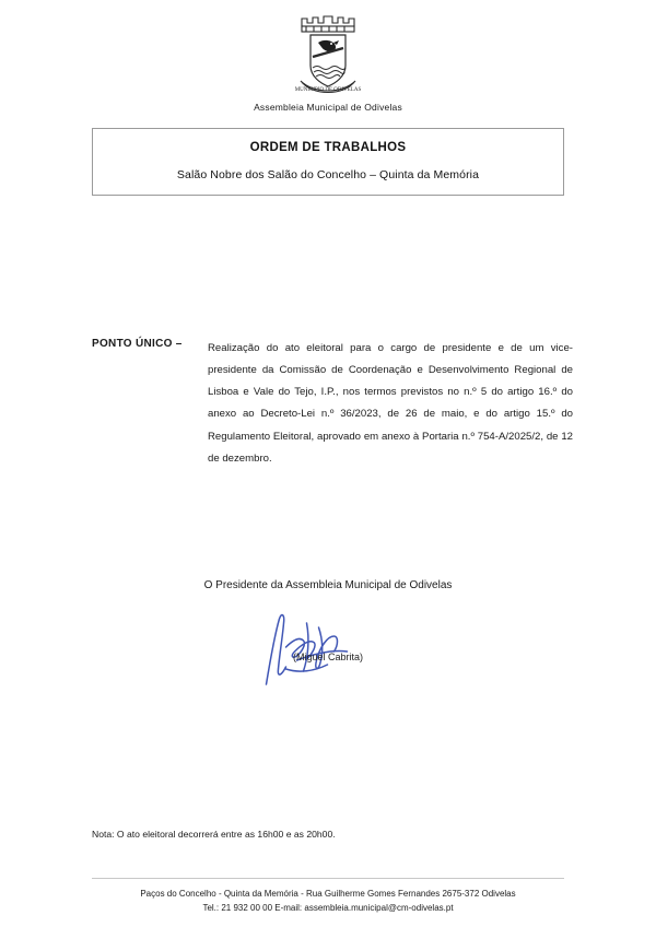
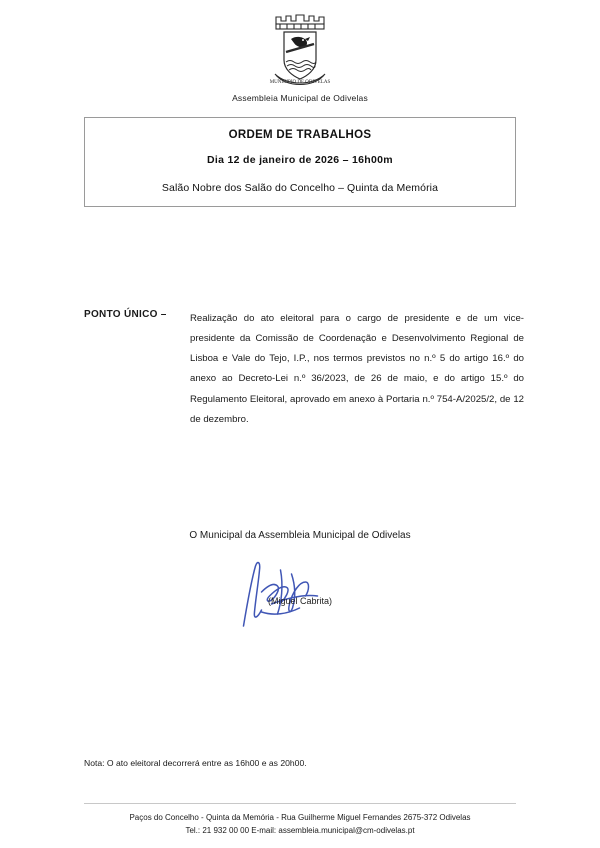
  Assembleia Municipal de Odivelas
  ORDEM DE TRABALHOS
+ Dia 12 de janeiro de 2026 – 16h00m
  Salão Nobre dos Salão do Concelho – Quinta da Memória
  PONTO ÚNICO –
  Realização do ato eleitoral para o cargo de presidente e de um vice-presidente da Comissão de Coordenação e Desenvolvimento Regional de Lisboa e Vale do Tejo, I.P., nos termos previstos no n.º 5 do artigo 16.º do anexo ao Decreto-Lei n.º 36/2023, de 26 de maio, e do artigo 15.º do Regulamento Eleitoral, aprovado em anexo à Portaria n.º 754-A/2025/2, de 12 de dezembro.
- O Presidente da Assembleia Municipal de Odivelas
+ O Municipal da Assembleia Municipal de Odivelas
  (Miguel Cabrita)
  Nota: O ato eleitoral decorrerá entre as 16h00 e as 20h00.
- Paços do Concelho - Quinta da Memória - Rua Guilherme Gomes Fernandes 2675-372 Odivelas
+ Paços do Concelho - Quinta da Memória - Rua Guilherme Miguel Fernandes 2675-372 Odivelas
  Tel.: 21 932 00 00 E-mail: assembleia.municipal@cm-odivelas.pt
